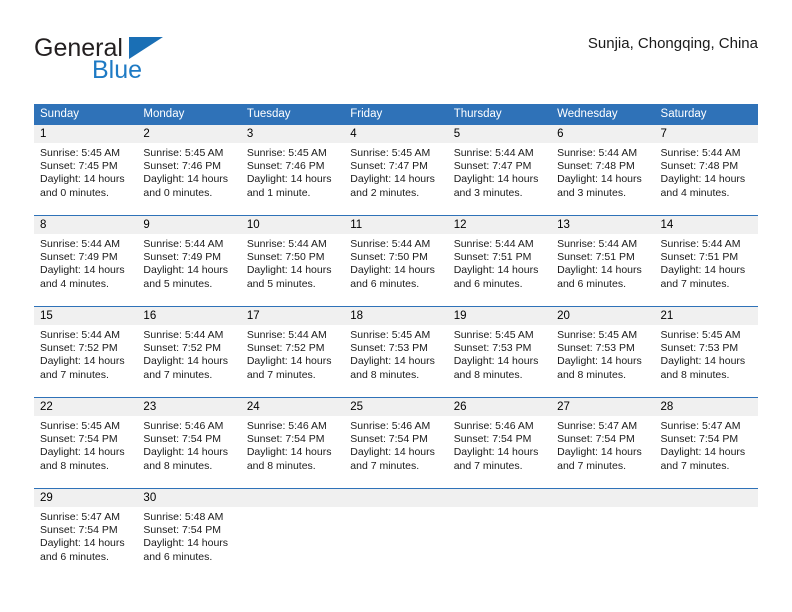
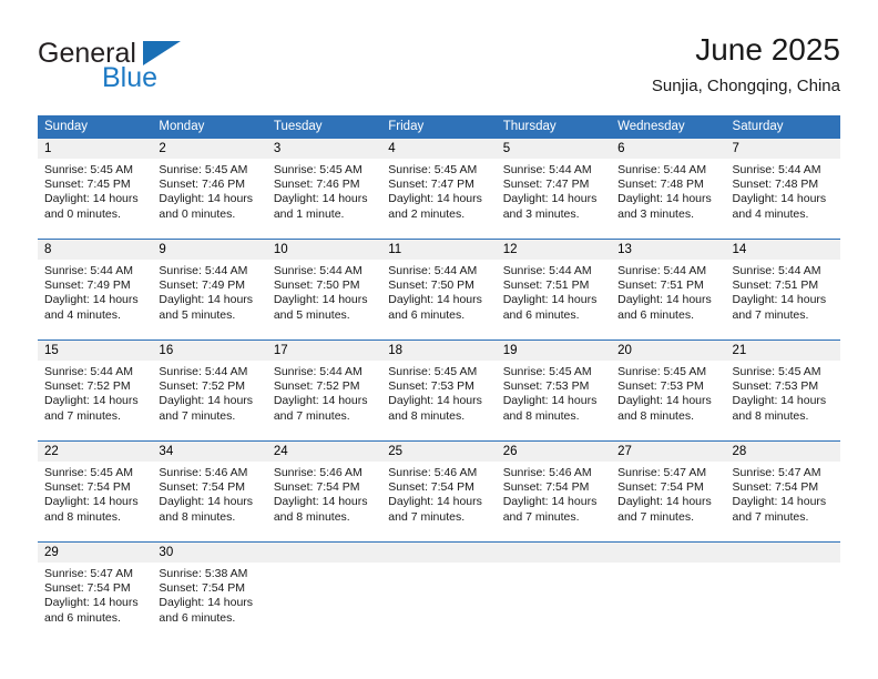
  General
  Blue
+ June 2025
  Sunjia, Chongqing, China
  Sunday
  Monday
  Tuesday
  Friday
  Thursday
  Wednesday
  Saturday
  1
  2
  3
  4
  5
  6
  7
  Sunrise: 5:45 AM
  Sunset: 7:45 PM
  Daylight: 14 hours
  and 0 minutes.
  Sunrise: 5:45 AM
  Sunset: 7:46 PM
  Daylight: 14 hours
  and 0 minutes.
  Sunrise: 5:45 AM
  Sunset: 7:46 PM
  Daylight: 14 hours
  and 1 minute.
  Sunrise: 5:45 AM
  Sunset: 7:47 PM
  Daylight: 14 hours
  and 2 minutes.
  Sunrise: 5:44 AM
  Sunset: 7:47 PM
  Daylight: 14 hours
  and 3 minutes.
  Sunrise: 5:44 AM
  Sunset: 7:48 PM
  Daylight: 14 hours
  and 3 minutes.
  Sunrise: 5:44 AM
  Sunset: 7:48 PM
  Daylight: 14 hours
  and 4 minutes.
  8
  9
  10
  11
  12
  13
  14
  Sunrise: 5:44 AM
  Sunset: 7:49 PM
  Daylight: 14 hours
  and 4 minutes.
  Sunrise: 5:44 AM
  Sunset: 7:49 PM
  Daylight: 14 hours
  and 5 minutes.
  Sunrise: 5:44 AM
  Sunset: 7:50 PM
  Daylight: 14 hours
  and 5 minutes.
  Sunrise: 5:44 AM
  Sunset: 7:50 PM
  Daylight: 14 hours
  and 6 minutes.
  Sunrise: 5:44 AM
  Sunset: 7:51 PM
  Daylight: 14 hours
  and 6 minutes.
  Sunrise: 5:44 AM
  Sunset: 7:51 PM
  Daylight: 14 hours
  and 6 minutes.
  Sunrise: 5:44 AM
  Sunset: 7:51 PM
  Daylight: 14 hours
  and 7 minutes.
  15
  16
  17
  18
  19
  20
  21
  Sunrise: 5:44 AM
  Sunset: 7:52 PM
  Daylight: 14 hours
  and 7 minutes.
  Sunrise: 5:44 AM
  Sunset: 7:52 PM
  Daylight: 14 hours
  and 7 minutes.
  Sunrise: 5:44 AM
  Sunset: 7:52 PM
  Daylight: 14 hours
  and 7 minutes.
  Sunrise: 5:45 AM
  Sunset: 7:53 PM
  Daylight: 14 hours
  and 8 minutes.
  Sunrise: 5:45 AM
  Sunset: 7:53 PM
  Daylight: 14 hours
  and 8 minutes.
  Sunrise: 5:45 AM
  Sunset: 7:53 PM
  Daylight: 14 hours
  and 8 minutes.
  Sunrise: 5:45 AM
  Sunset: 7:53 PM
  Daylight: 14 hours
  and 8 minutes.
  22
- 23
+ 34
  24
  25
  26
  27
  28
  Sunrise: 5:45 AM
  Sunset: 7:54 PM
  Daylight: 14 hours
  and 8 minutes.
  Sunrise: 5:46 AM
  Sunset: 7:54 PM
  Daylight: 14 hours
  and 8 minutes.
  Sunrise: 5:46 AM
  Sunset: 7:54 PM
  Daylight: 14 hours
  and 8 minutes.
  Sunrise: 5:46 AM
  Sunset: 7:54 PM
  Daylight: 14 hours
  and 7 minutes.
  Sunrise: 5:46 AM
  Sunset: 7:54 PM
  Daylight: 14 hours
  and 7 minutes.
  Sunrise: 5:47 AM
  Sunset: 7:54 PM
  Daylight: 14 hours
  and 7 minutes.
  Sunrise: 5:47 AM
  Sunset: 7:54 PM
  Daylight: 14 hours
  and 7 minutes.
  29
  30
  Sunrise: 5:47 AM
  Sunset: 7:54 PM
  Daylight: 14 hours
  and 6 minutes.
- Sunrise: 5:48 AM
+ Sunrise: 5:38 AM
  Sunset: 7:54 PM
  Daylight: 14 hours
  and 6 minutes.
